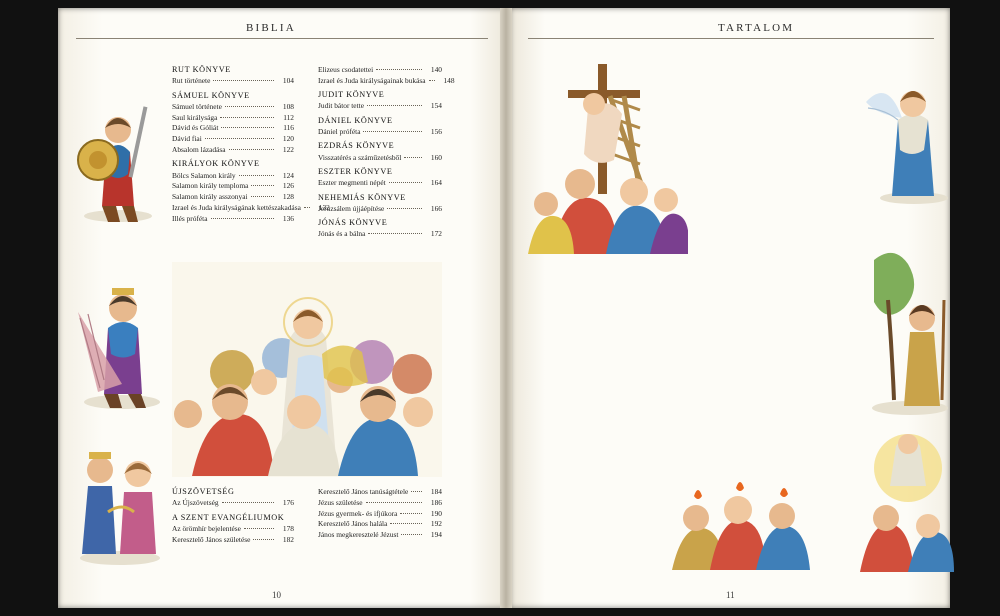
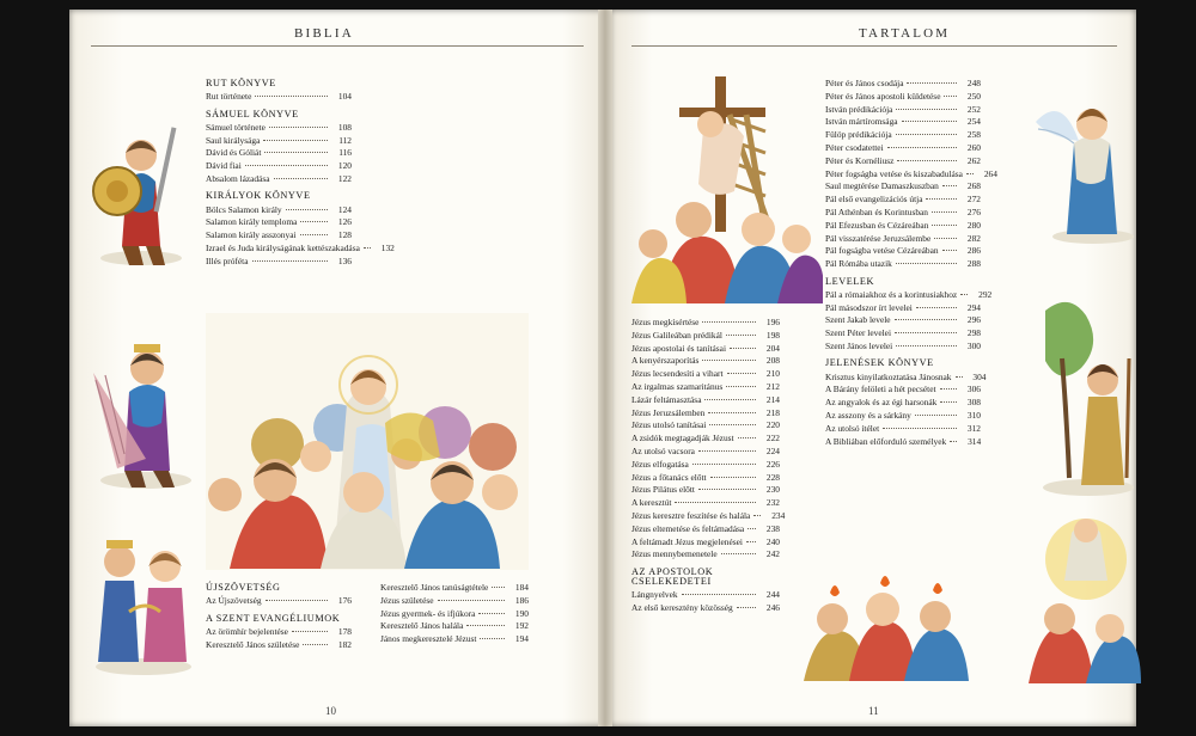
  BIBLIA
  TARTALOM
  10
  11
  RUT KÖNYVE
  Rut története
  104
  SÁMUEL KÖNYVE
  Sámuel története
  108
  Saul királysága
  112
  Dávid és Góliát
  116
  Dávid fiai
  120
  Absalom lázadása
  122
  KIRÁLYOK KÖNYVE
  Bölcs Salamon király
  124
  Salamon király temploma
  126
  Salamon király asszonyai
  128
  Izrael és Juda királyságának kettészakadása
  132
  Illés próféta
  136
- Elizeus csodatettei
- 140
- Izrael és Juda királyságainak bukása
- 148
- JUDIT KÖNYVE
- Judit bátor tette
- 154
- DÁNIEL KÖNYVE
- Dániel próféta
- 156
- EZDRÁS KÖNYVE
- Visszatérés a száműzetésből
- 160
- ESZTER KÖNYVE
- Eszter megmenti népét
- 164
- NEHEMIÁS KÖNYVE
- Jeruzsálem újjáépítése
- 166
- JÓNÁS KÖNYVE
- Jónás és a bálna
- 172
  ÚJSZÖVETSÉG
  Az Újszövetség
  176
  A SZENT EVANGÉLIUMOK
  Az örömhír bejelentése
  178
  Keresztelő János születése
  182
  Keresztelő János tanúságtétele
  184
  Jézus születése
  186
  Jézus gyermek- és ifjúkora
  190
  Keresztelő János halála
  192
  János megkeresztelé Jézust
  194
+ Jézus megkísértése
+ 196
+ Jézus Galileában prédikál
+ 198
+ Jézus apostolai és tanításai
+ 204
+ A kenyérszaporítás
+ 208
+ Jézus lecsendesíti a vihart
+ 210
+ Az irgalmas szamaritánus
+ 212
+ Lázár feltámasztása
+ 214
+ Jézus Jeruzsálemben
+ 218
+ Jézus utolsó tanításai
+ 220
+ A zsidók megtagadják Jézust
+ 222
+ Az utolsó vacsora
+ 224
+ Jézus elfogatása
+ 226
+ Jézus a főtanács előtt
+ 228
+ Jézus Pilátus előtt
+ 230
+ A keresztút
+ 232
+ Jézus keresztre feszítése és halála
+ 234
+ Jézus eltemetése és feltámadása
+ 238
+ A feltámadt Jézus megjelenései
+ 240
+ Jézus mennybemenetele
+ 242
+ AZ APOSTOLOK CSELEKEDETEI
+ Lángnyelvek
+ 244
+ Az első keresztény közösség
+ 246
+ Péter és János csodája
+ 248
+ Péter és János apostoli küldetése
+ 250
+ István prédikációja
+ 252
+ István mártíromsága
+ 254
+ Fülöp prédikációja
+ 258
+ Péter csodatettei
+ 260
+ Péter és Kornéliusz
+ 262
+ Péter fogságba vetése és kiszabadulása
+ 264
+ Saul megtérése Damaszkuszban
+ 268
+ Pál első evangelizációs útja
+ 272
+ Pál Athénban és Korintusban
+ 276
+ Pál Efezusban és Cézáreában
+ 280
+ Pál visszatérése Jeruzsálembe
+ 282
+ Pál fogságba vetése Cézáreában
+ 286
+ Pál Rómába utazik
+ 288
+ LEVELEK
+ Pál a rómaiakhoz és a korintusiakhoz
+ 292
+ Pál másodszor írt levelei
+ 294
+ Szent Jakab levele
+ 296
+ Szent Péter levelei
+ 298
+ Szent János levelei
+ 300
+ JELENÉSEK KÖNYVE
+ Krisztus kinyilatkoztatása Jánosnak
+ 304
+ A Bárány felöleti a hét pecsétet
+ 306
+ Az angyalok és az égi harsonák
+ 308
+ Az asszony és a sárkány
+ 310
+ Az utolsó ítélet
+ 312
+ A Bibliában előforduló személyek
+ 314
